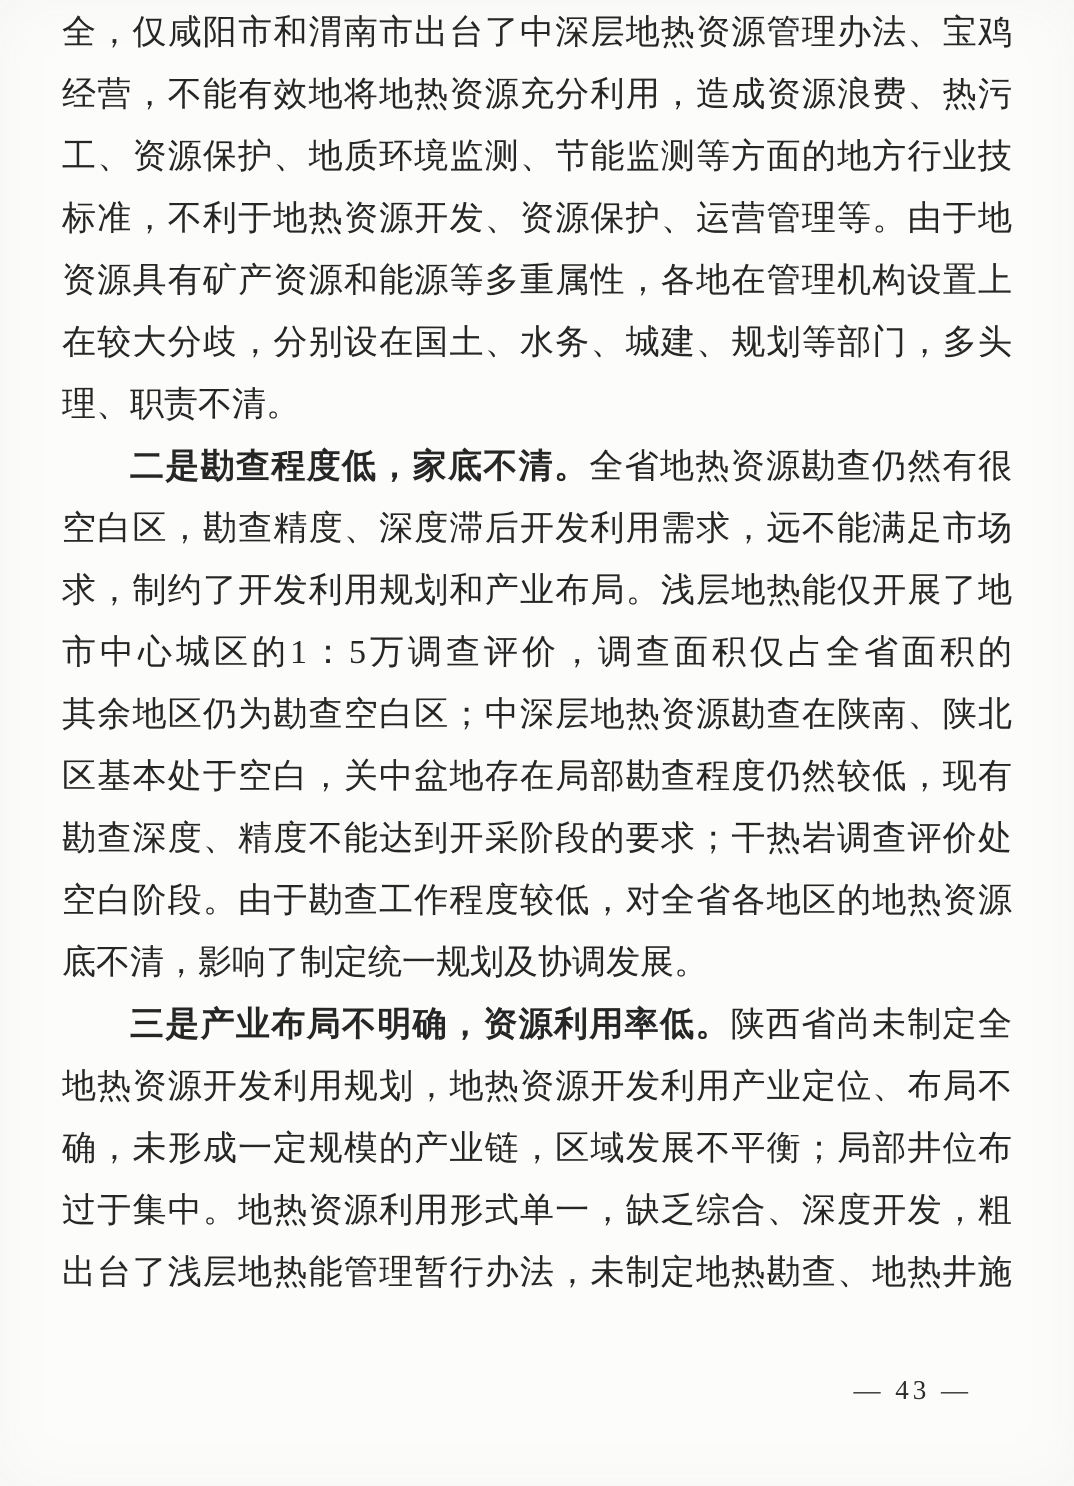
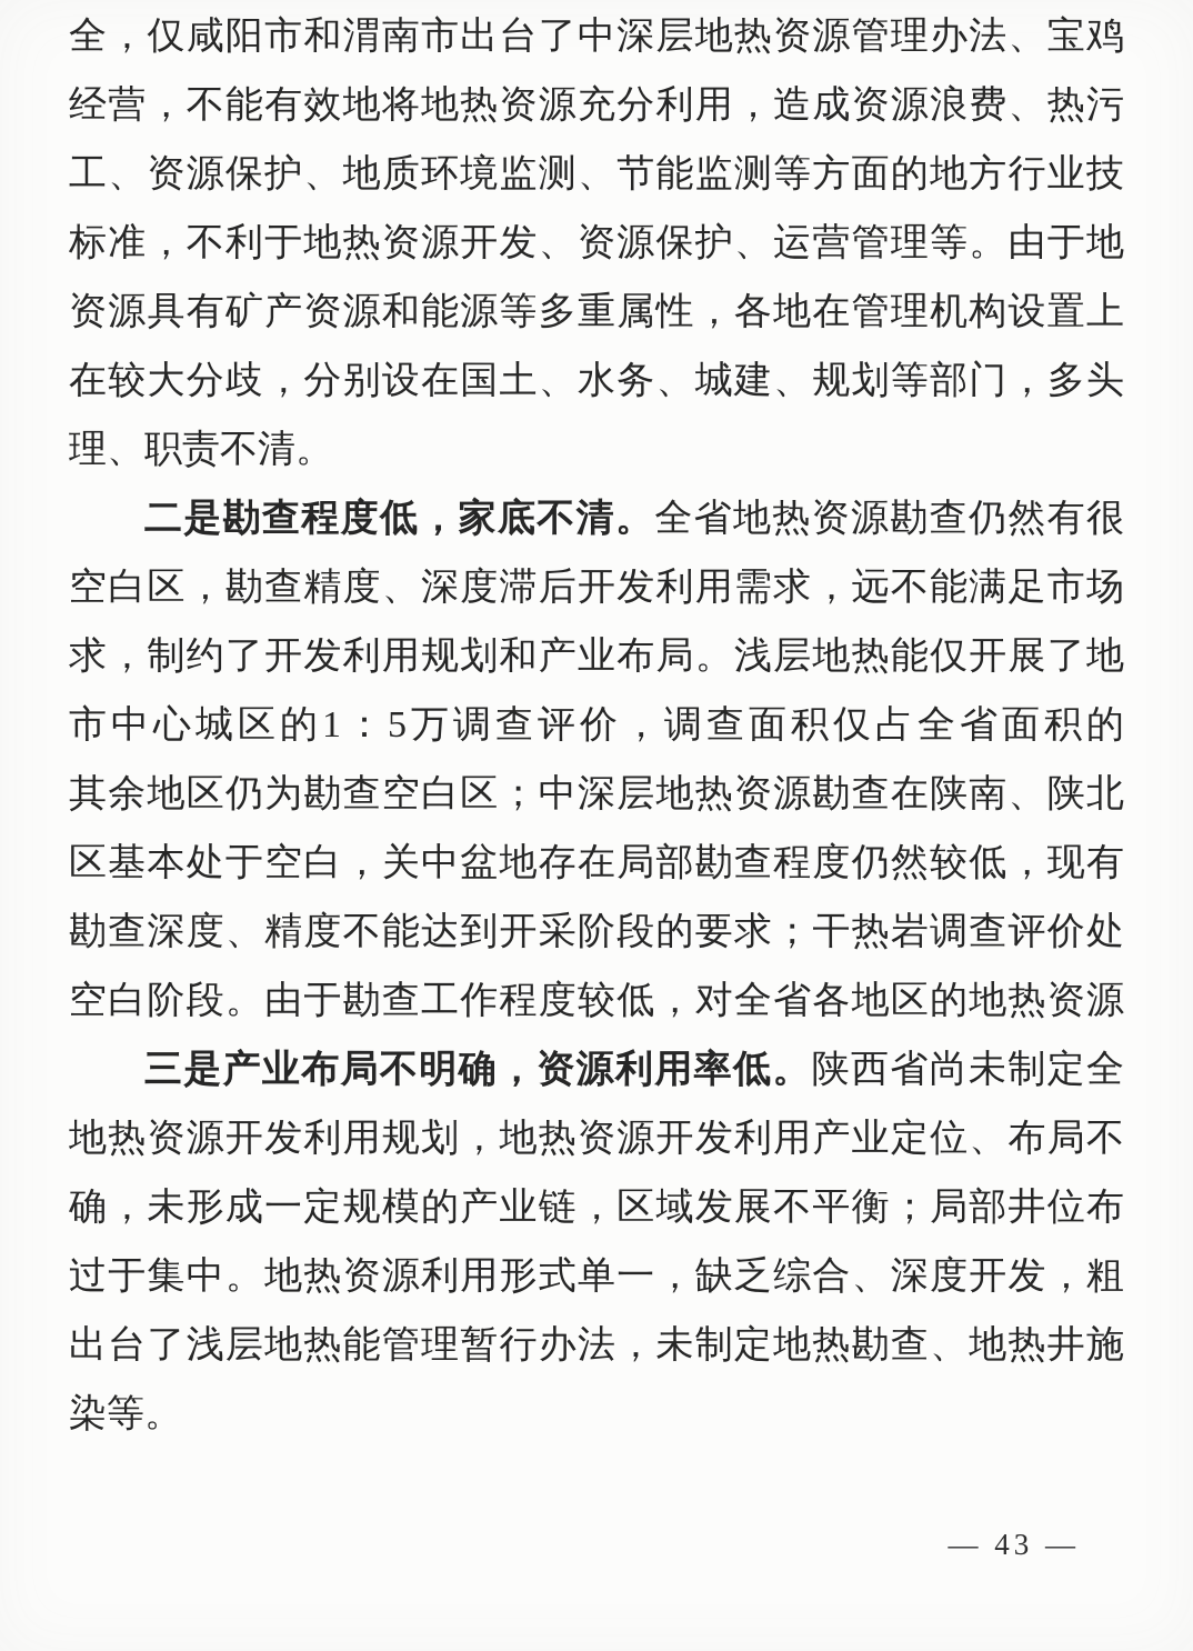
  全，仅咸阳市和渭南市出台了中深层地热资源管理办法、宝鸡
  经营，不能有效地将地热资源充分利用，造成资源浪费、热污
  工、资源保护、地质环境监测、节能监测等方面的地方行业技
  标准，不利于地热资源开发、资源保护、运营管理等。由于地
  资源具有矿产资源和能源等多重属性，各地在管理机构设置上
  在较大分歧，分别设在国土、水务、城建、规划等部门，多头
  理、职责不清。
  二是勘查程度低，家底不清。全省地热资源勘查仍然有很
  空白区，勘查精度、深度滞后开发利用需求，远不能满足市场
  求，制约了开发利用规划和产业布局。浅层地热能仅开展了地
  市中心城区的1：5万调查评价，调查面积仅占全省面积的
  其余地区仍为勘查空白区；中深层地热资源勘查在陕南、陕北
  区基本处于空白，关中盆地存在局部勘查程度仍然较低，现有
  勘查深度、精度不能达到开采阶段的要求；干热岩调查评价处
  空白阶段。由于勘查工作程度较低，对全省各地区的地热资源
- 底不清，影响了制定统一规划及协调发展。
  三是产业布局不明确，资源利用率低。陕西省尚未制定全
  地热资源开发利用规划，地热资源开发利用产业定位、布局不
  确，未形成一定规模的产业链，区域发展不平衡；局部井位布
  过于集中。地热资源利用形式单一，缺乏综合、深度开发，粗
  出台了浅层地热能管理暂行办法，未制定地热勘查、地热井施
+ 染等。
  — 43 —
